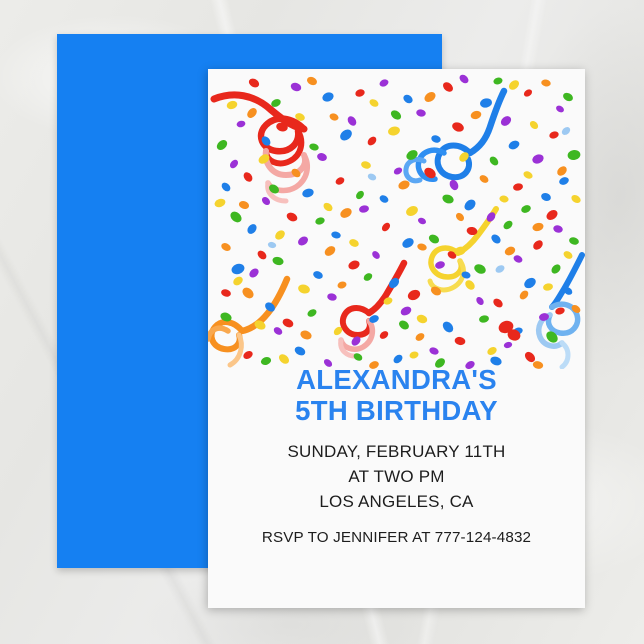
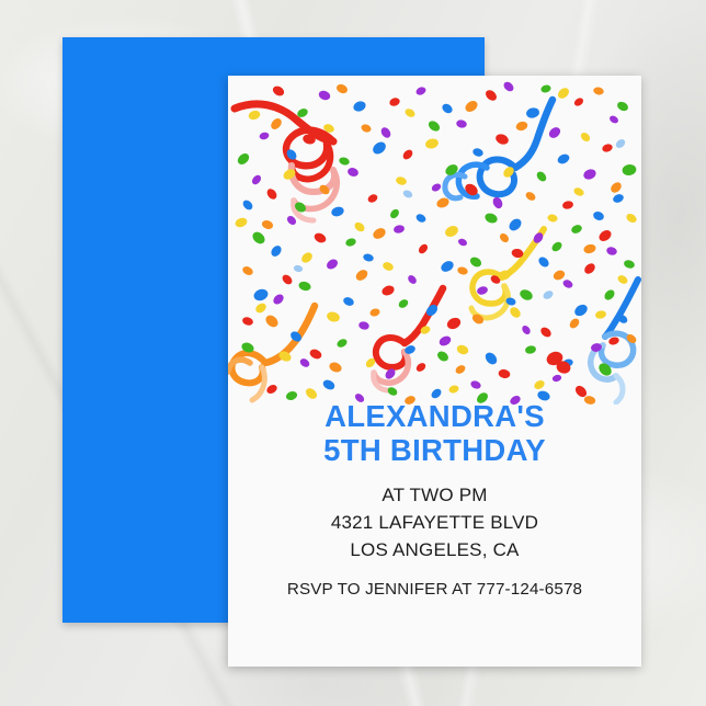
  ALEXANDRA'S
  5TH BIRTHDAY
- SUNDAY, FEBRUARY 11TH
  AT TWO PM
+ 4321 LAFAYETTE BLVD
  LOS ANGELES, CA
- RSVP TO JENNIFER AT 777-124-4832
+ RSVP TO JENNIFER AT 777-124-6578
